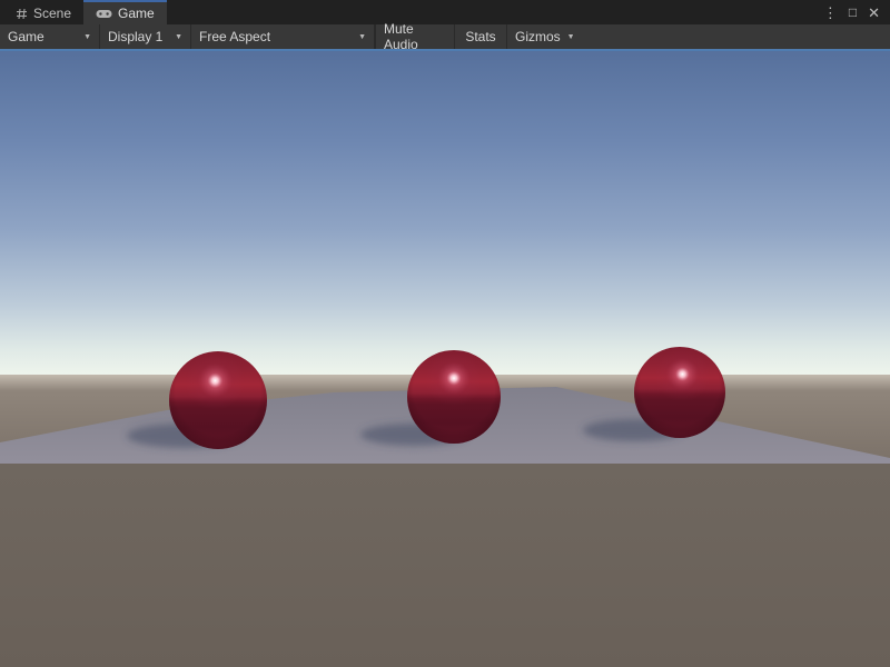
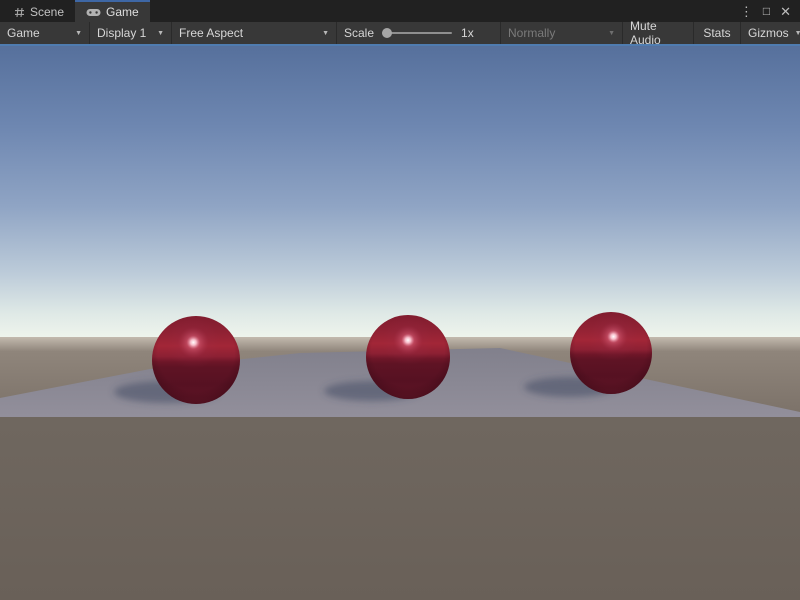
  Scene
  Game
  ⋮
  □
  ✕
  Game
  Display 1
  Free Aspect
+ Scale
+ 1x
+ Normally
  Mute Audio
  Stats
  Gizmos
